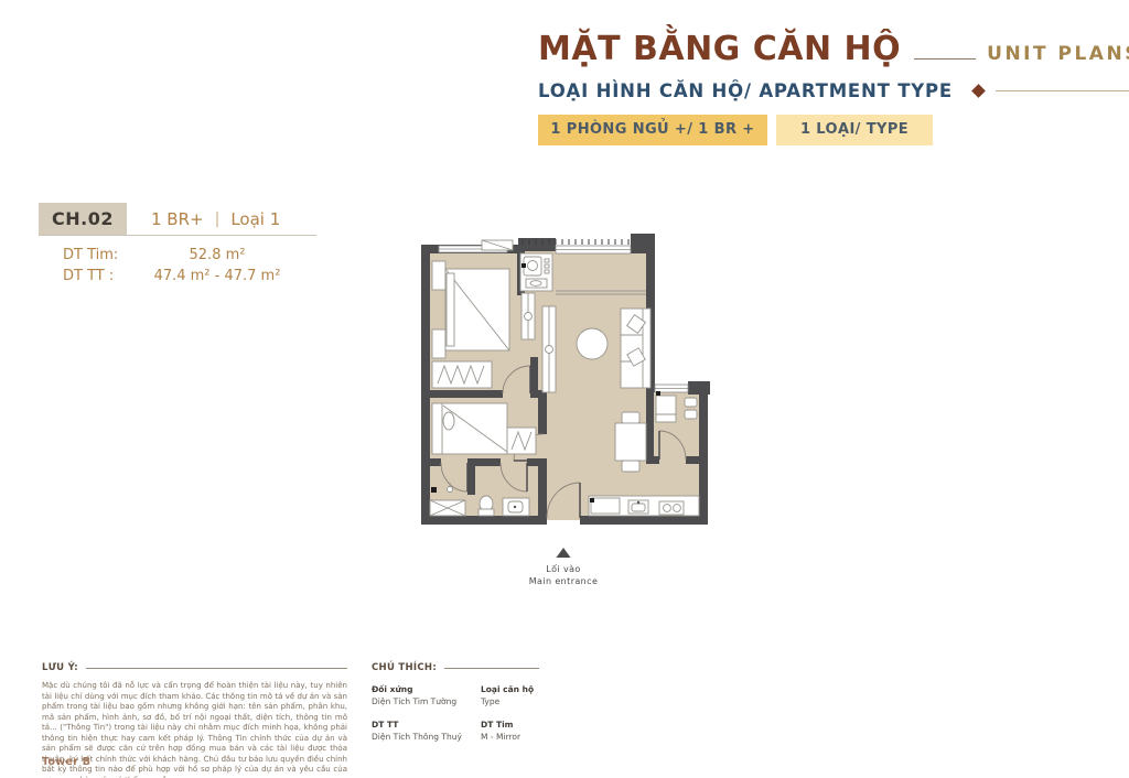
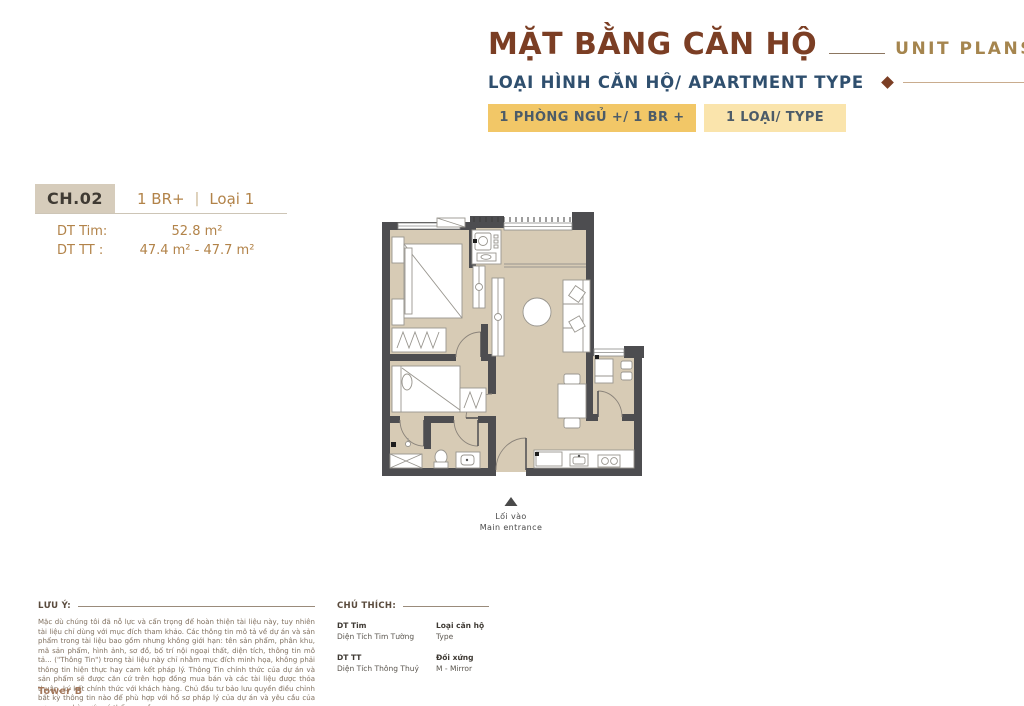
  MẶT BẰNG CĂN HỘ
  UNIT PLAN
  LOẠI HÌNH CĂN HỘ/ APARTMENT TYPE
  1 PHÒNG NGỦ +/ 1 BR +
  1 LOẠI/ TYPE
  CH.02
  1 BR+
  |
  Loại 1
  DT Tim:
  52.8 m²
  DT TT :
  47.4 m² - 47.7 m²
  Lối vào
  Main entrance
  LƯU Ý:
  Mặc dù chúng tôi đã nỗ lực và cẩn trọng để hoàn thiện tài liệu này, tuy nhiên tài liệu chỉ dùng với mục đích tham khảo. Các thông tin mô tả về dự án và sản phẩm trong tài liệu bao gồm nhưng không giới hạn: tên sản phẩm, phân khu, mã sản phẩm, hình ảnh, sơ đồ, bố trí nội ngoại thất, diện tích, thông tin mô tả... ("Thông Tin") trong tài liệu này chỉ nhằm mục đích minh họa, không phải thông tin hiện thực hay cam kết pháp lý. Thông Tin chính thức của dự án và sản phẩm sẽ được căn cứ trên hợp đồng mua bán và các tài liệu được thỏa thuận, ký kết chính thức với khách hàng. Chủ đầu tư bảo lưu quyền điều chỉnh bất kỳ thông tin nào để phù hợp với hồ sơ pháp lý của dự án và yêu cầu của
  Tower B
  CHÚ THÍCH:
- Đối xứng
+ DT Tim
  Diện Tích Tim Tường
  Loại căn hộ
  Type
  DT TT
  Diện Tích Thông Thuỷ
- DT Tim
+ Đối xứng
  M - Mirror
